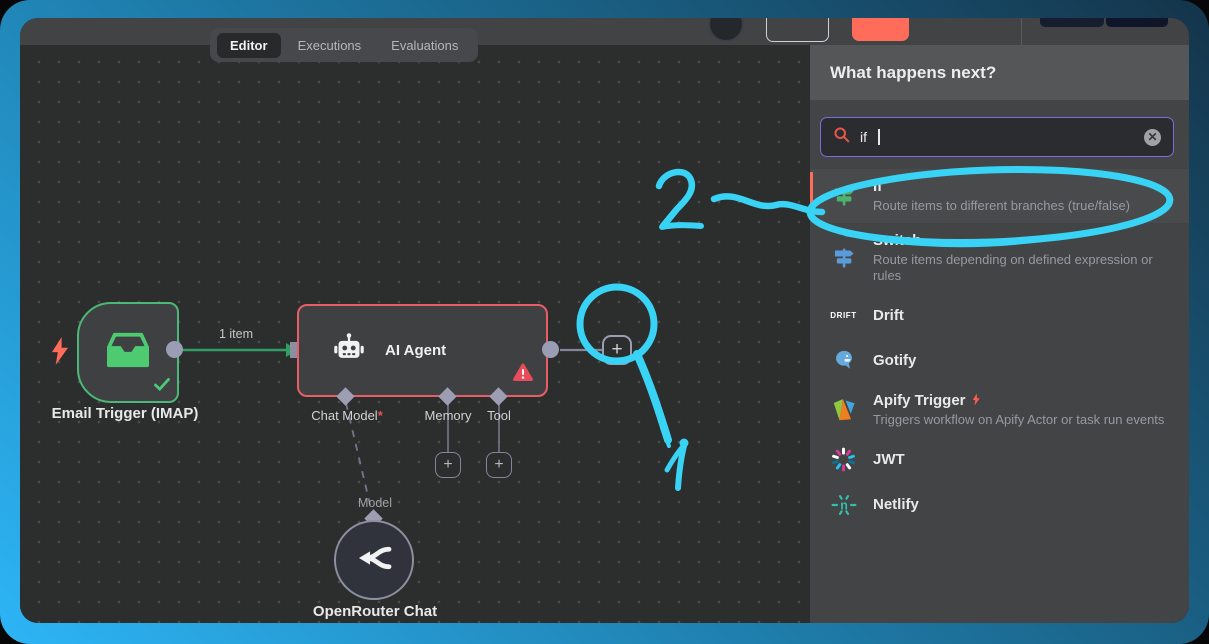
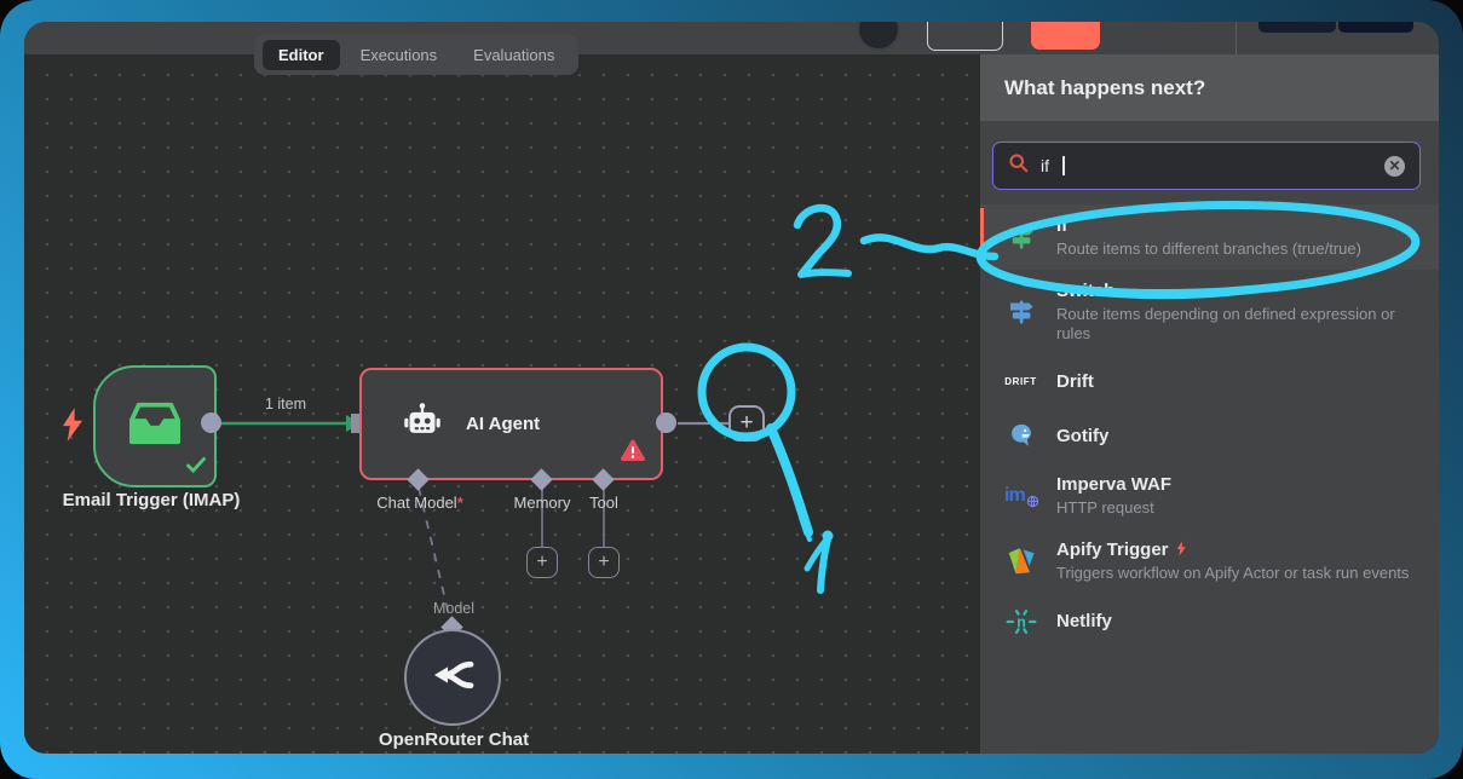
  Email Trigger (IMAP)
  1 item
  AI Agent
  +
  Chat Model*
  Memory
  Tool
  +
  +
  Model
  OpenRouter Chat
  Editor
  Executions
  Evaluations
  What happens next?
  if
  ✕
  If
- Route items to different branches (true/false)
+ Route items to different branches (true/true)
  Route items depending on defined expression or rules
  DRIFT
  Drift
  Gotify
+ im
+ Imperva WAF
+ HTTP request
  Apify Trigger
  Triggers workflow on Apify Actor or task run events
- JWT
  n
  Netlify
